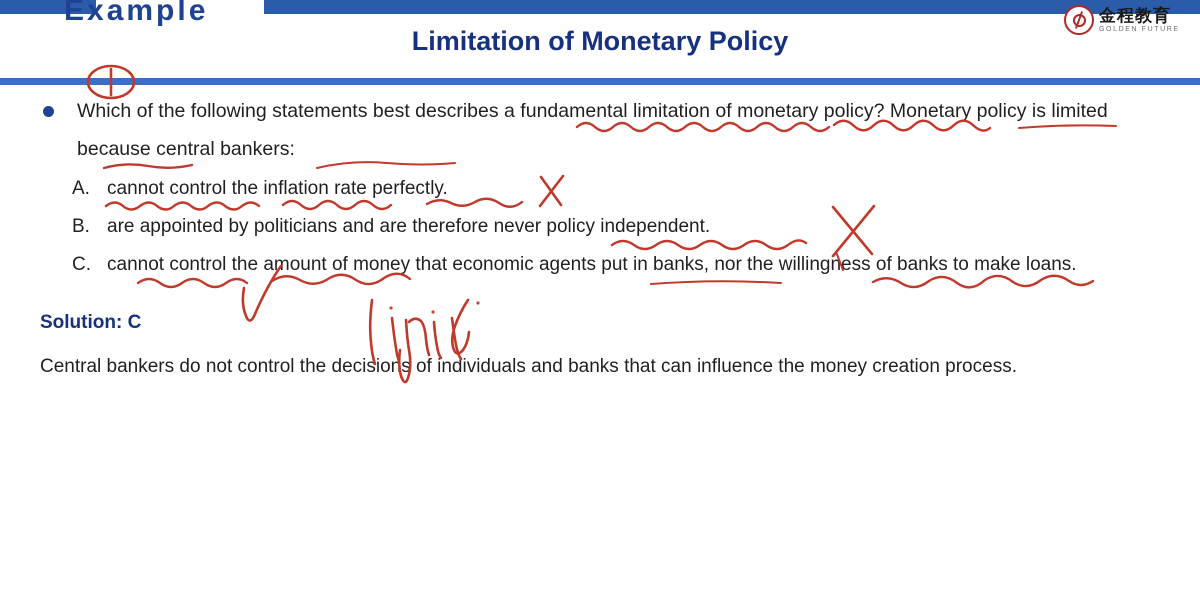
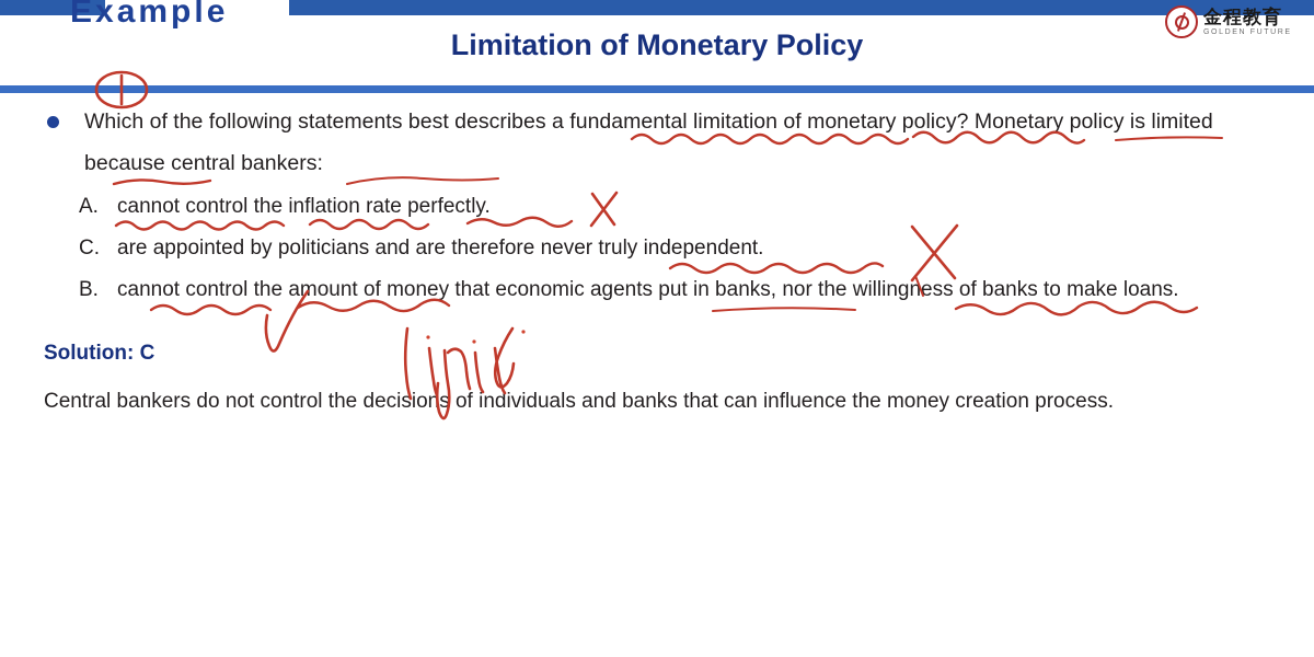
  Example
  Limitation of Monetary Policy
  金程教育
  Which of the following statements best describes a fundamental limitation of monetary policy? Monetary policy is limited because central bankers:
  A.
  cannot control the inflation rate perfectly.
- B.
+ C.
- are appointed by politicians and are therefore never policy independent.
+ are appointed by politicians and are therefore never truly independent.
- C.
+ B.
  cannot control the amount of money that economic agents put in banks, nor the willingness of banks to make loans.
  Solution: C
  Central bankers do not control the decisions of individuals and banks that can influence the money creation process.
